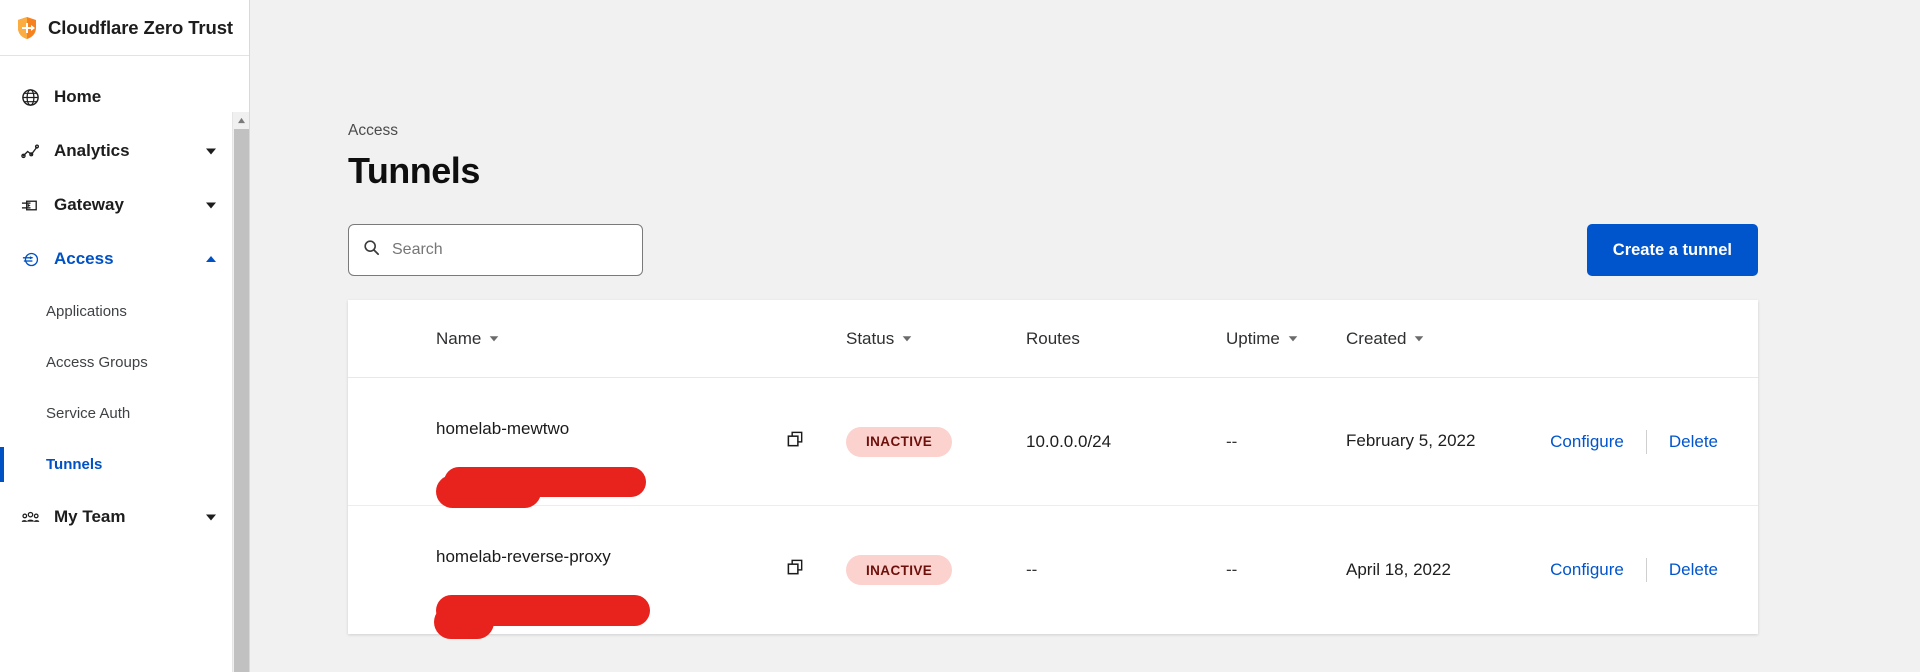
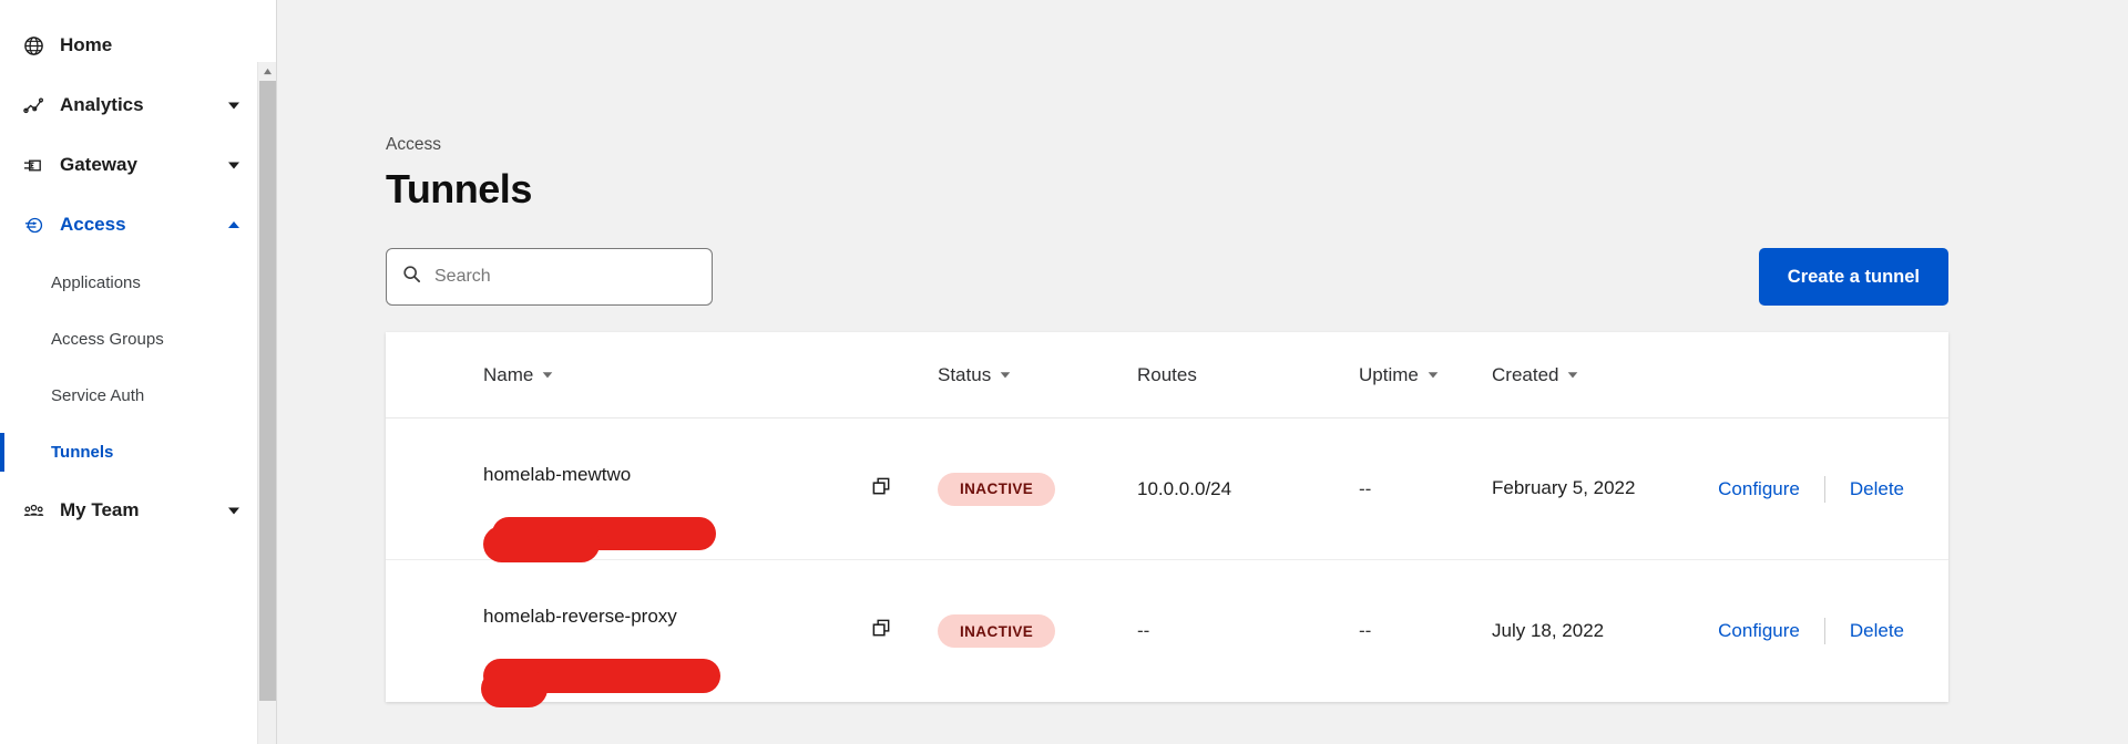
- Cloudflare Zero Trust
  Home
  Analytics
  Gateway
  Access
  Applications
  Access Groups
  Service Auth
  Tunnels
  My Team
  Access
  Tunnels
  Search
  Create a tunnel
  Name
  Status
  Routes
  Uptime
  Created
  homelab-mewtwo
  INACTIVE
  10.0.0.0/24
  --
  February 5, 2022
  Configure
  Delete
  homelab-reverse-proxy
  INACTIVE
  --
  --
- April 18, 2022
+ July 18, 2022
  Configure
  Delete
